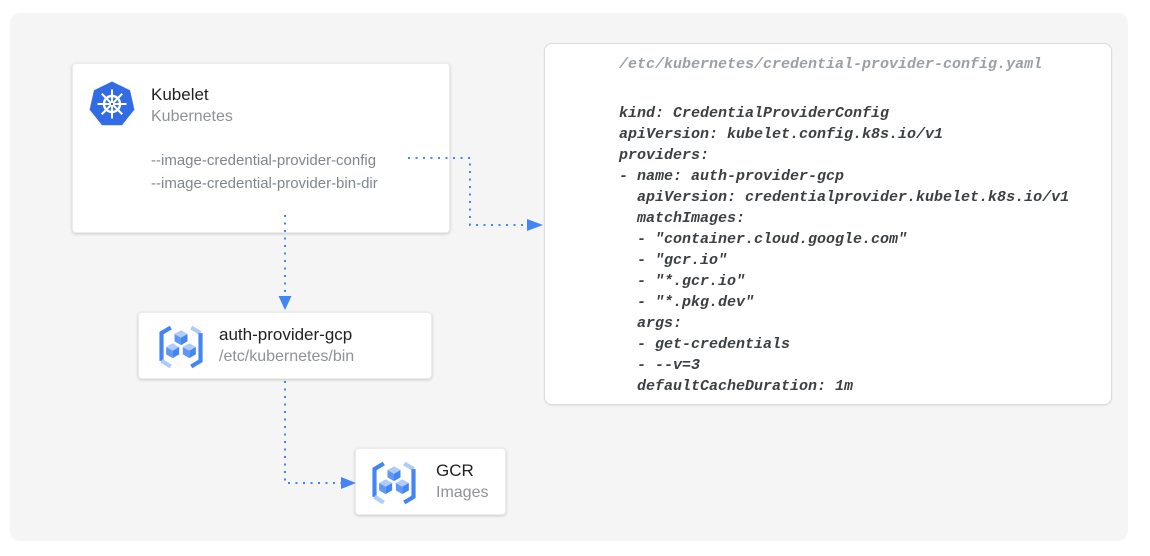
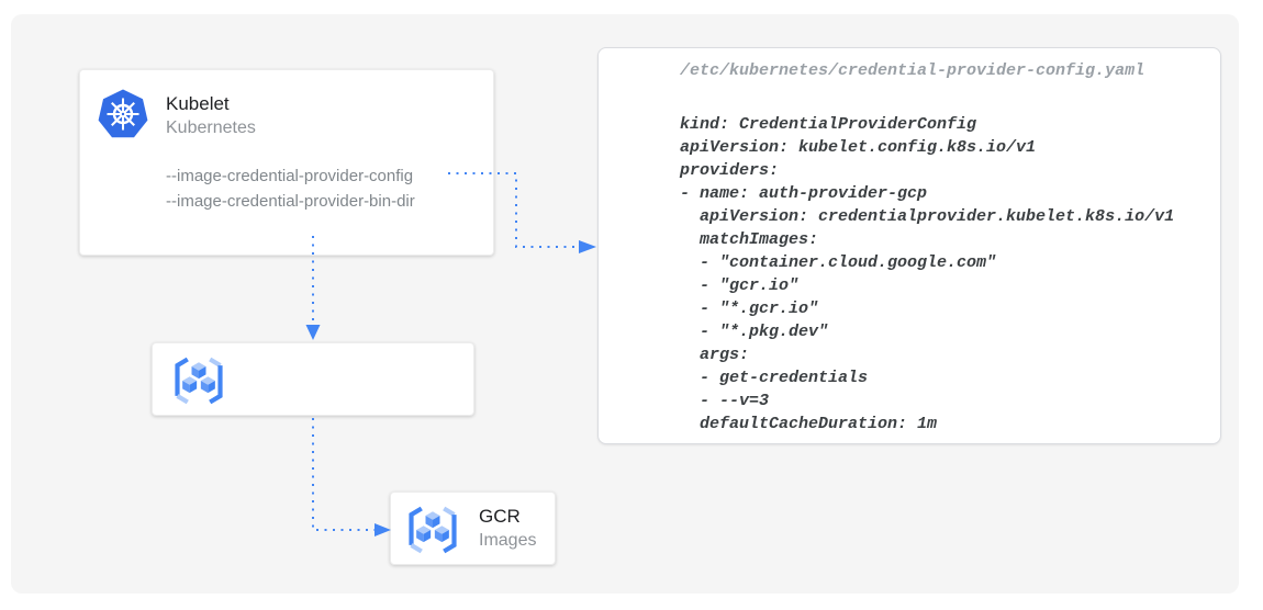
  Kubelet
  Kubernetes
  --image-credential-provider-config
  --image-credential-provider-bin-dir
- auth-provider-gcp
- /etc/kubernetes/bin
  GCR
  Images
  /etc/kubernetes/credential-provider-config.yaml
  kind: CredentialProviderConfig
  apiVersion: kubelet.config.k8s.io/v1
  providers:
  - name: auth-provider-gcp
  apiVersion: credentialprovider.kubelet.k8s.io/v1
  matchImages:
  - "container.cloud.google.com"
  - "gcr.io"
  - "*.gcr.io"
  - "*.pkg.dev"
  args:
  - get-credentials
  - --v=3
  defaultCacheDuration: 1m
